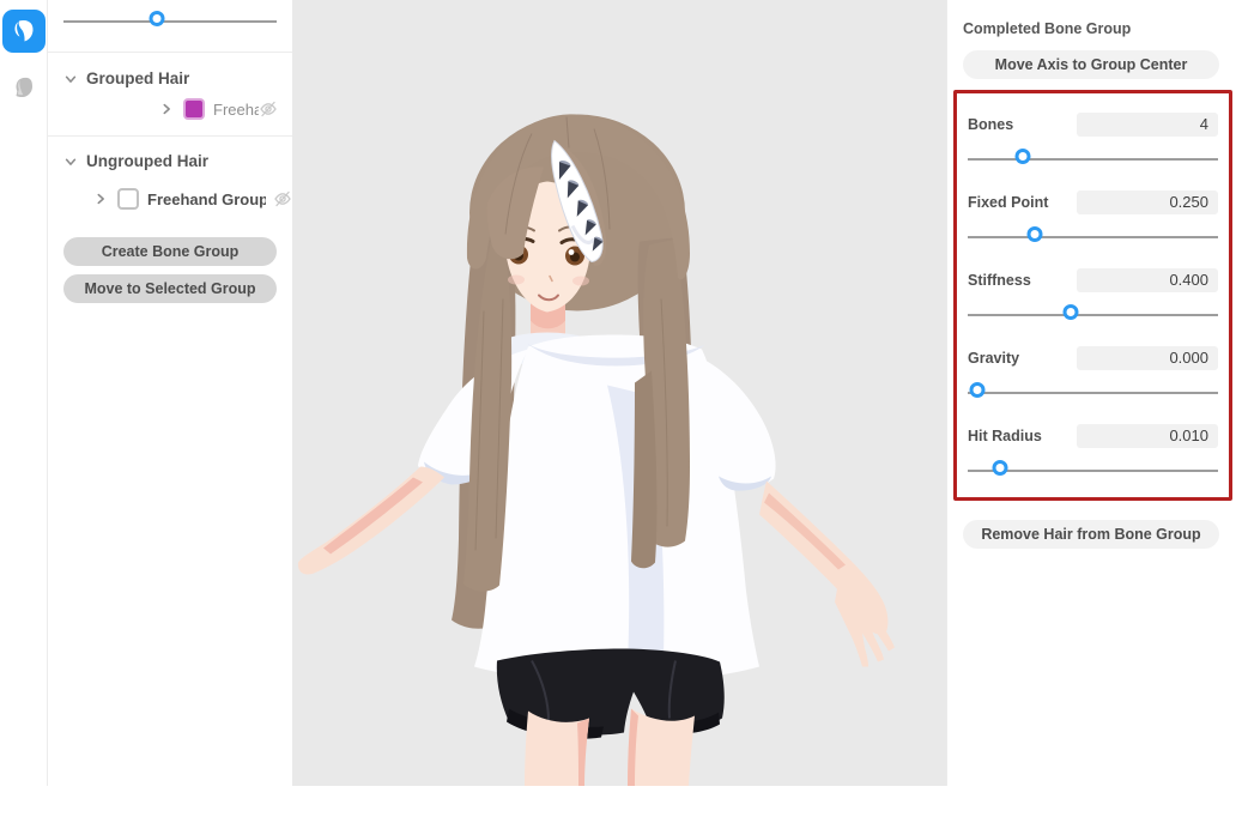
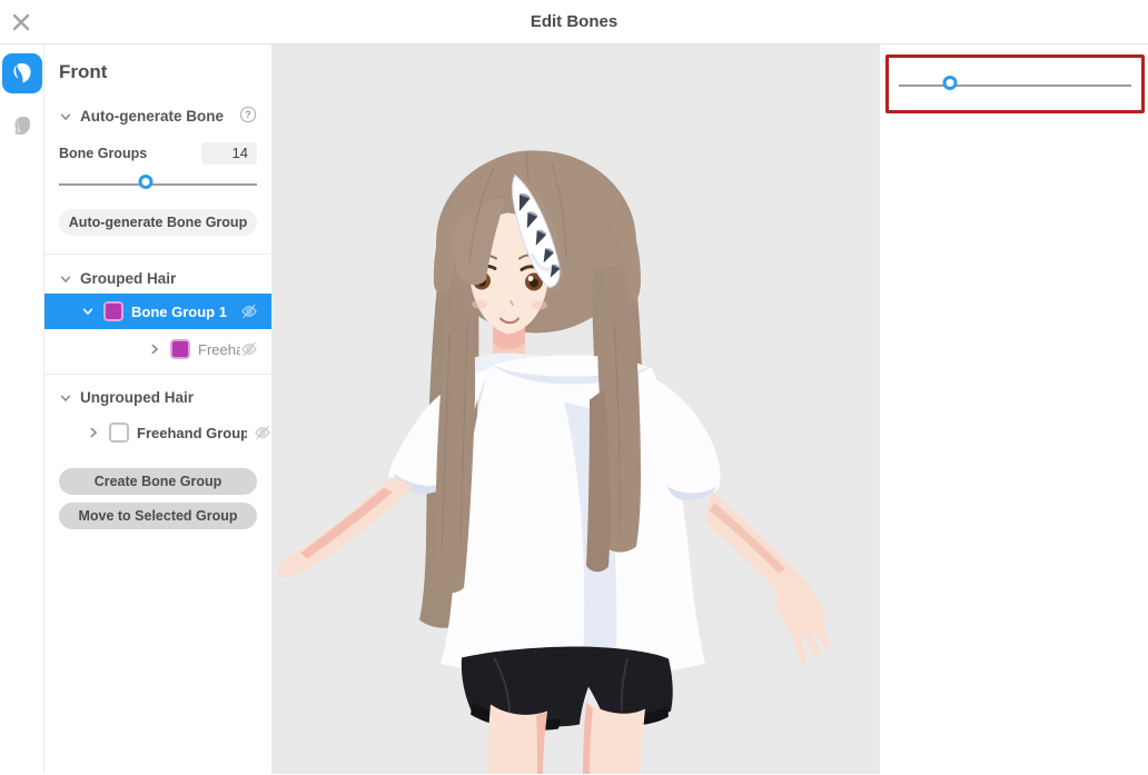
+ Edit Bones
+ Front
+ Auto-generate Bone
+ ?
+ Bone Groups
+ 14
+ Auto-generate Bone Group
  Grouped Hair
+ Bone Group 1
  Ungrouped Hair
  Freehand Group
  Create Bone Group
  Move to Selected Group
- Completed Bone Group
- Move Axis to Group Center
- Bones
- 4
- Fixed Point
- 0.250
- Stiffness
- 0.400
- Gravity
- 0.000
- Hit Radius
- 0.010
- Remove Hair from Bone Group
